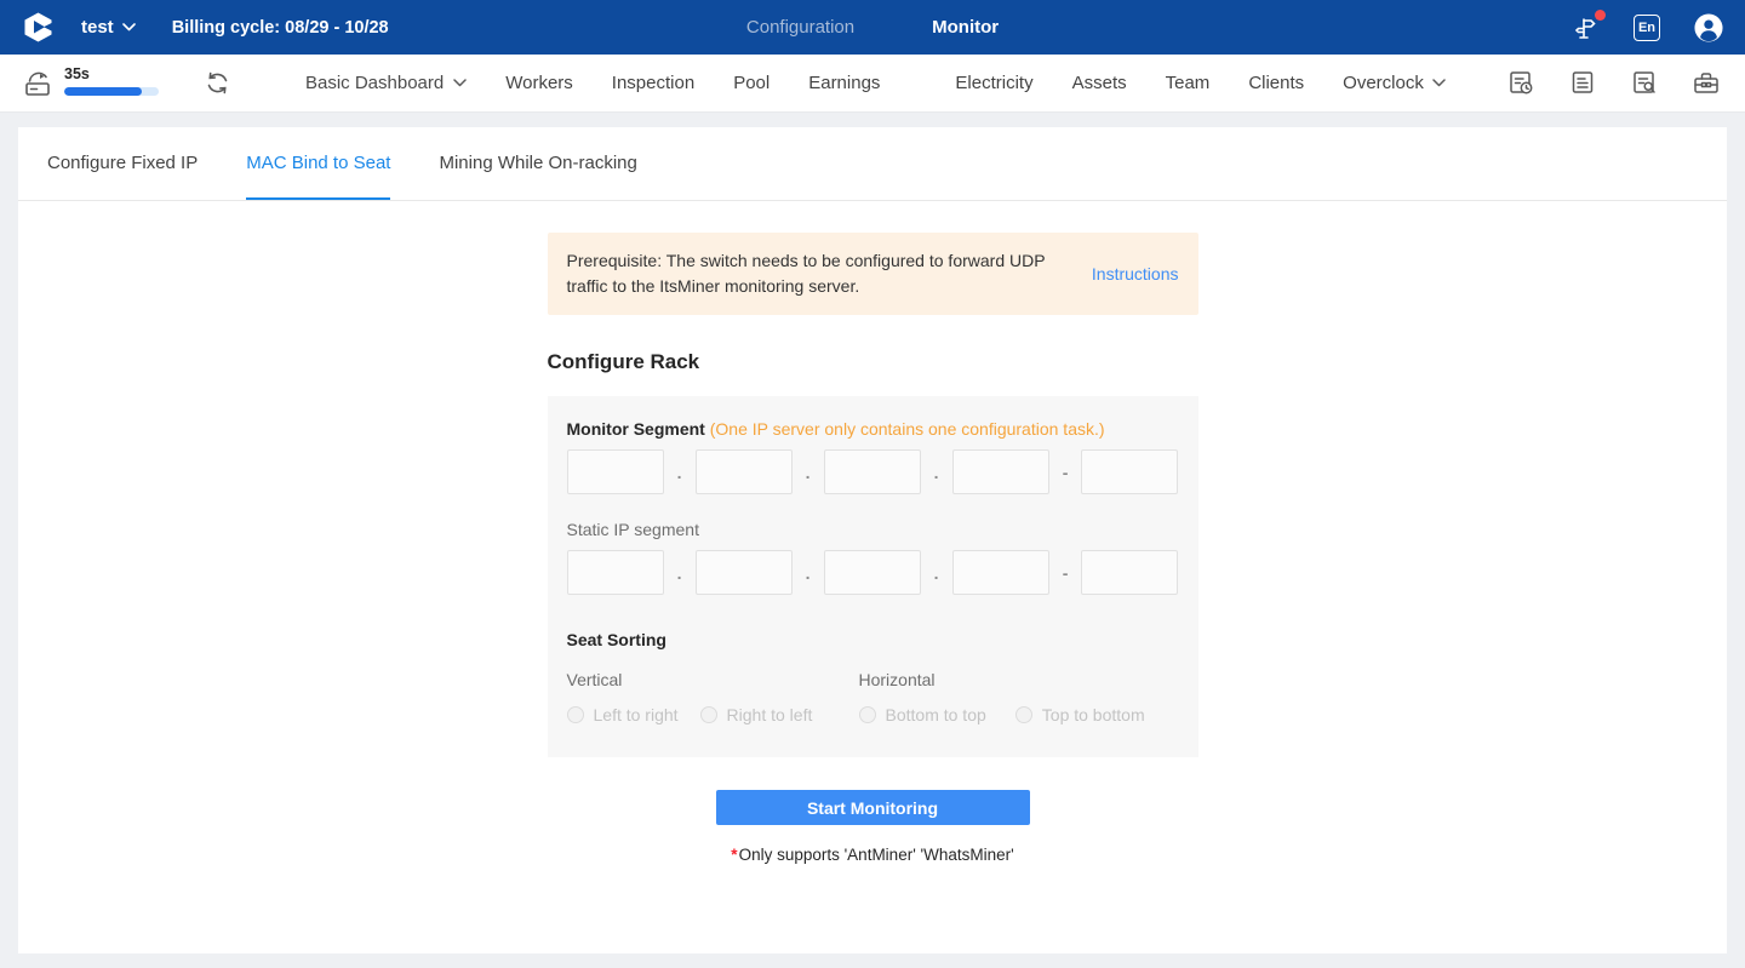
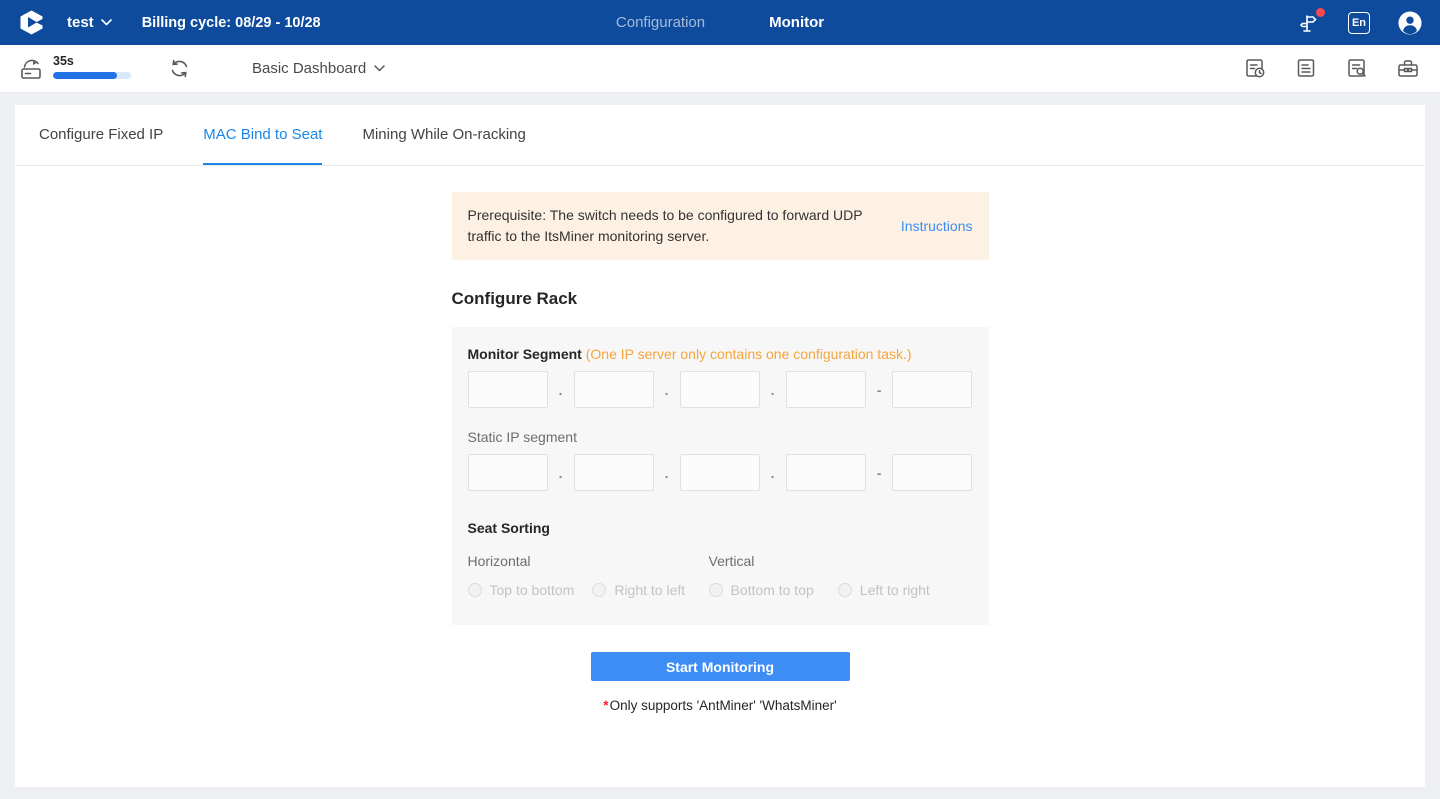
  test
  Billing cycle: 08/29 - 10/28
  Configuration
  Monitor
  En
  35s
  Basic Dashboard
- Workers
- Inspection
- Pool
- Earnings
- Electricity
- Assets
- Team
- Clients
- Overclock
  Configure Fixed IP
  MAC Bind to Seat
  Mining While On-racking
  Prerequisite: The switch needs to be configured to forward UDP traffic to the ItsMiner monitoring server.
  Instructions
  Configure Rack
  Monitor Segment (One IP server only contains one configuration task.)
  .
  .
  .
  -
  Static IP segment
  .
  .
  .
  -
  Seat Sorting
- Vertical
+ Horizontal
- Left to right
+ Top to bottom
  Right to left
- Horizontal
+ Vertical
  Bottom to top
- Top to bottom
+ Left to right
  Start Monitoring
  *Only supports 'AntMiner' 'WhatsMiner'
